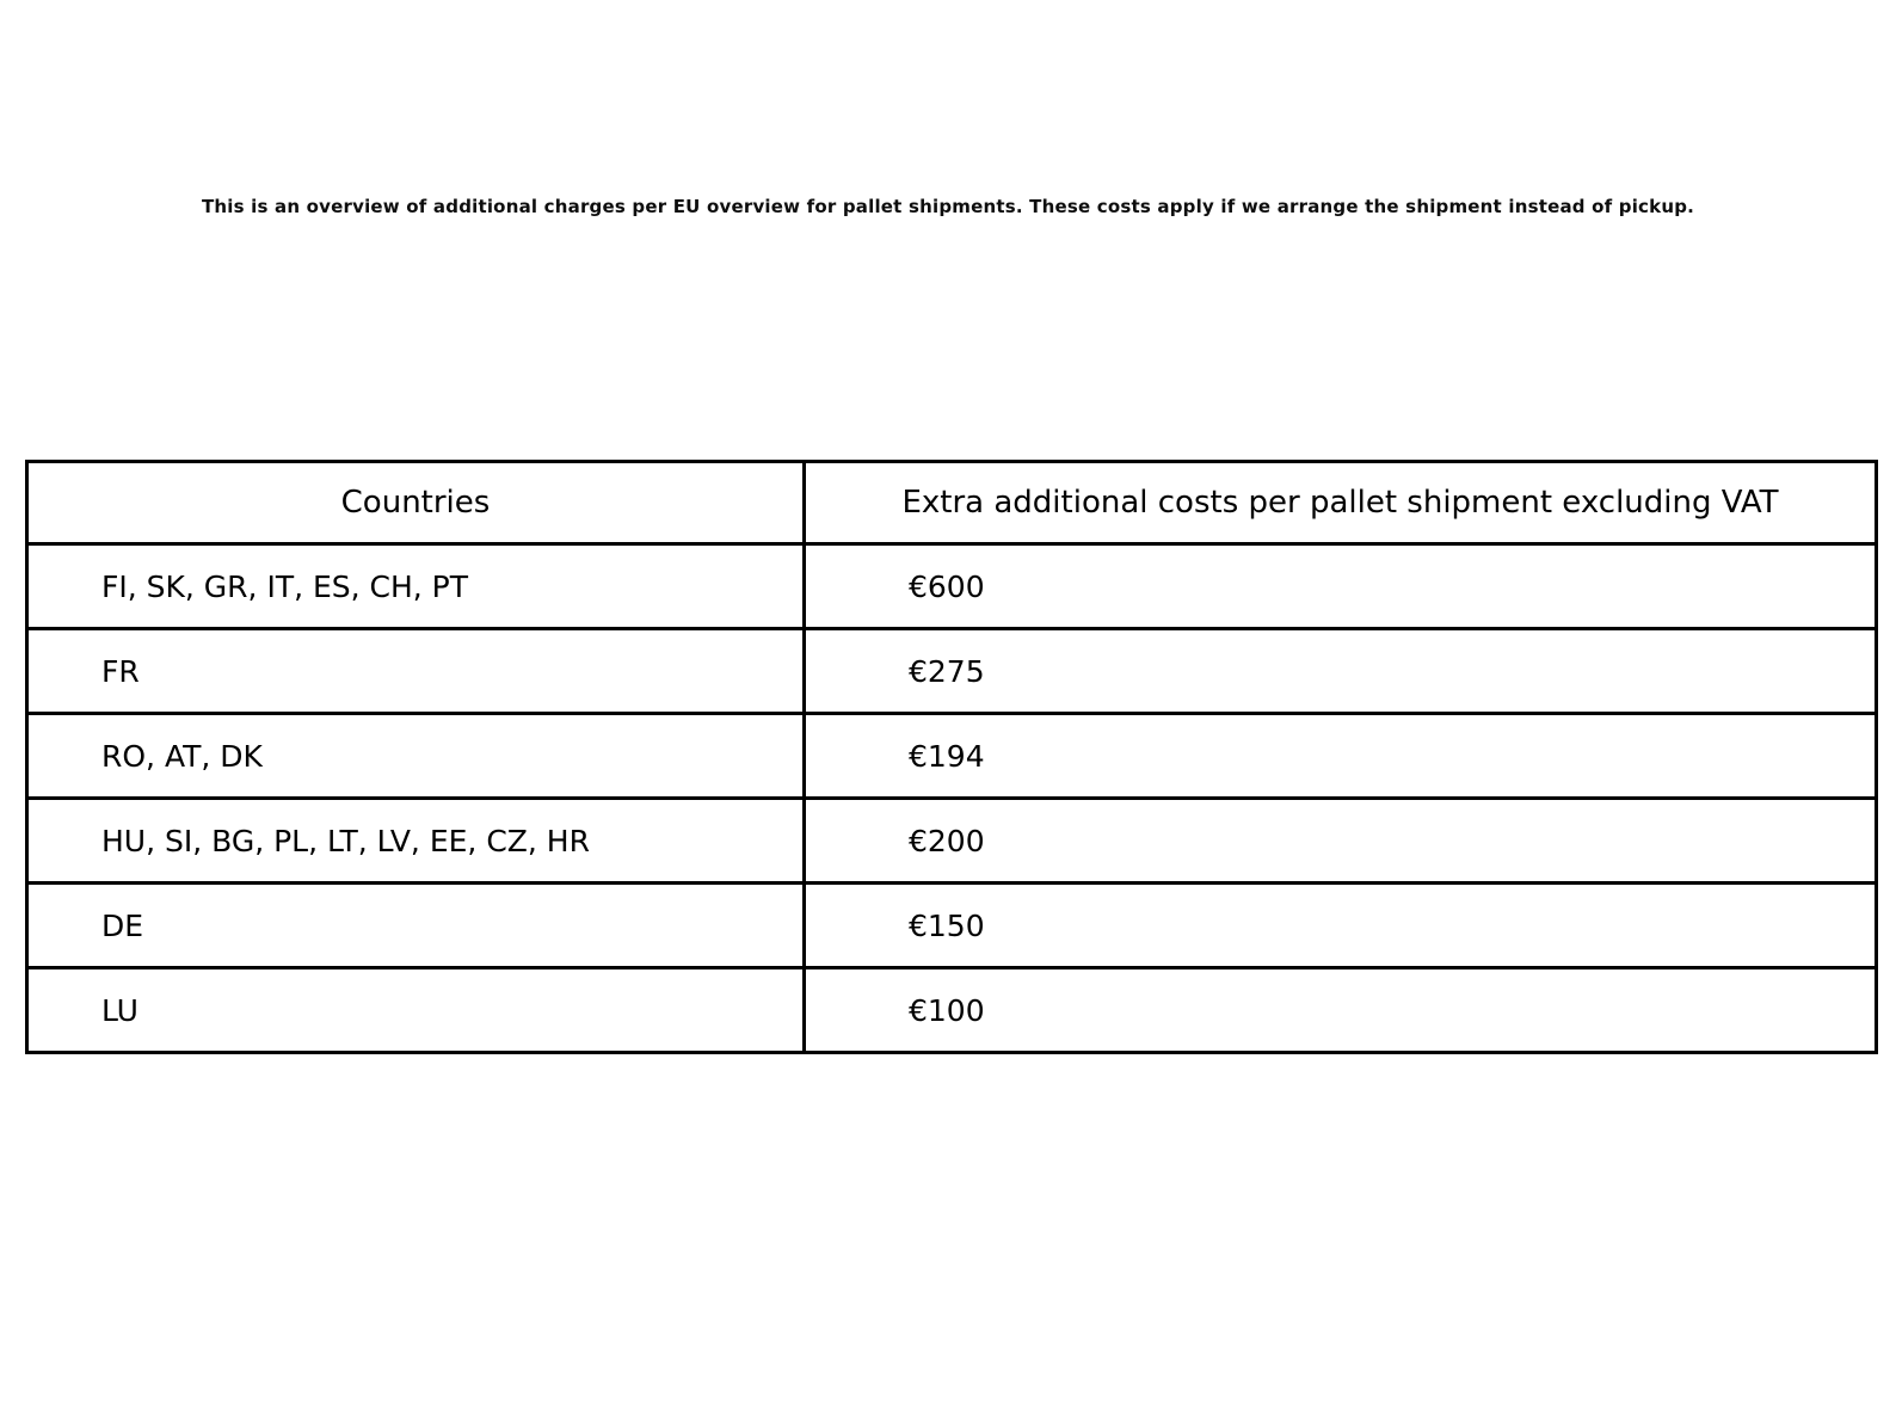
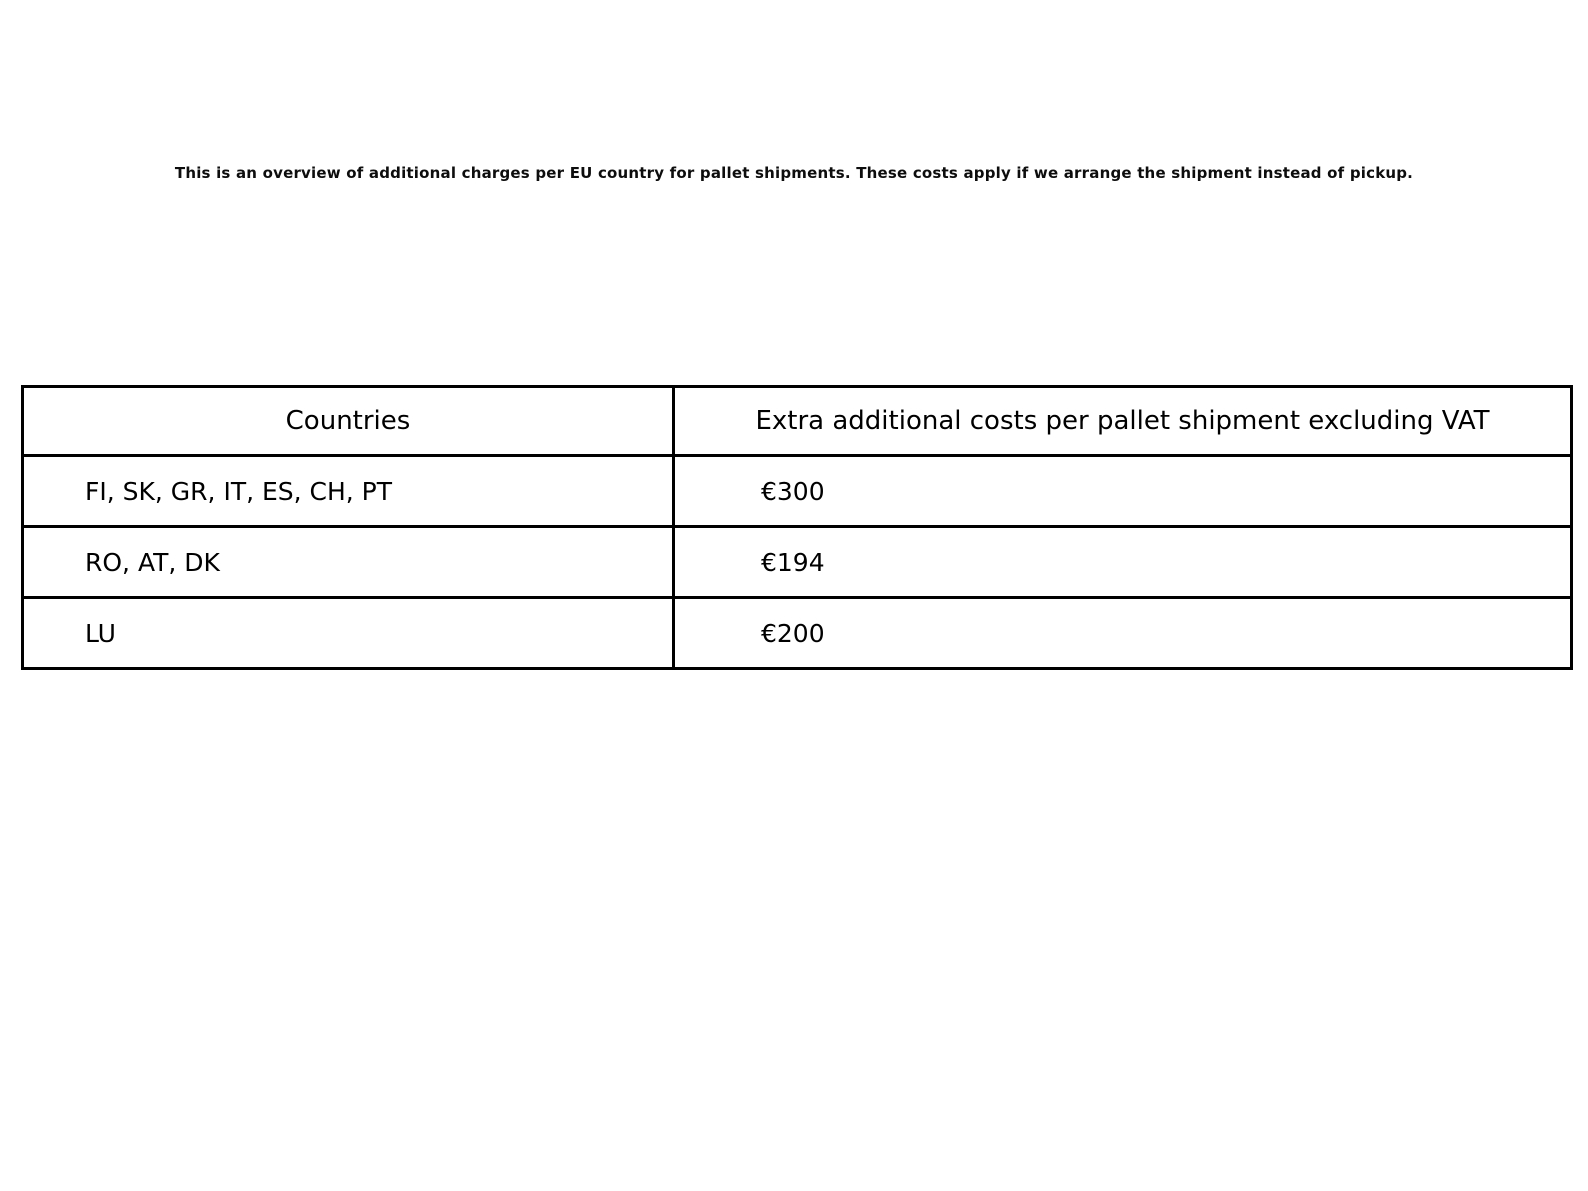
- This is an overview of additional charges per EU overview for pallet shipments. These costs apply if we arrange the shipment instead of pickup.
+ This is an overview of additional charges per EU country for pallet shipments. These costs apply if we arrange the shipment instead of pickup.
  Countries	Extra additional costs per pallet shipment excluding VAT
- FI, SK, GR, IT, ES, CH, PT	€600
+ FI, SK, GR, IT, ES, CH, PT	€300
- FR	€275
  RO, AT, DK	€194
- HU, SI, BG, PL, LT, LV, EE, CZ, HR	€200
- DE	€150
- LU	€100
+ LU	€200
